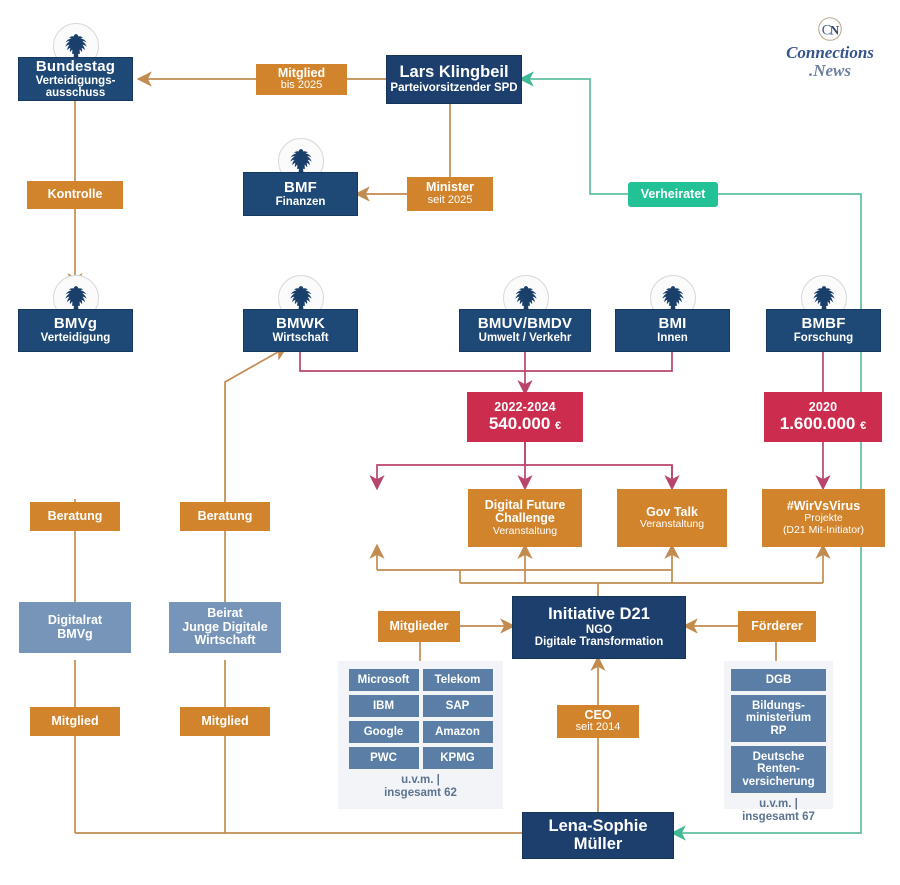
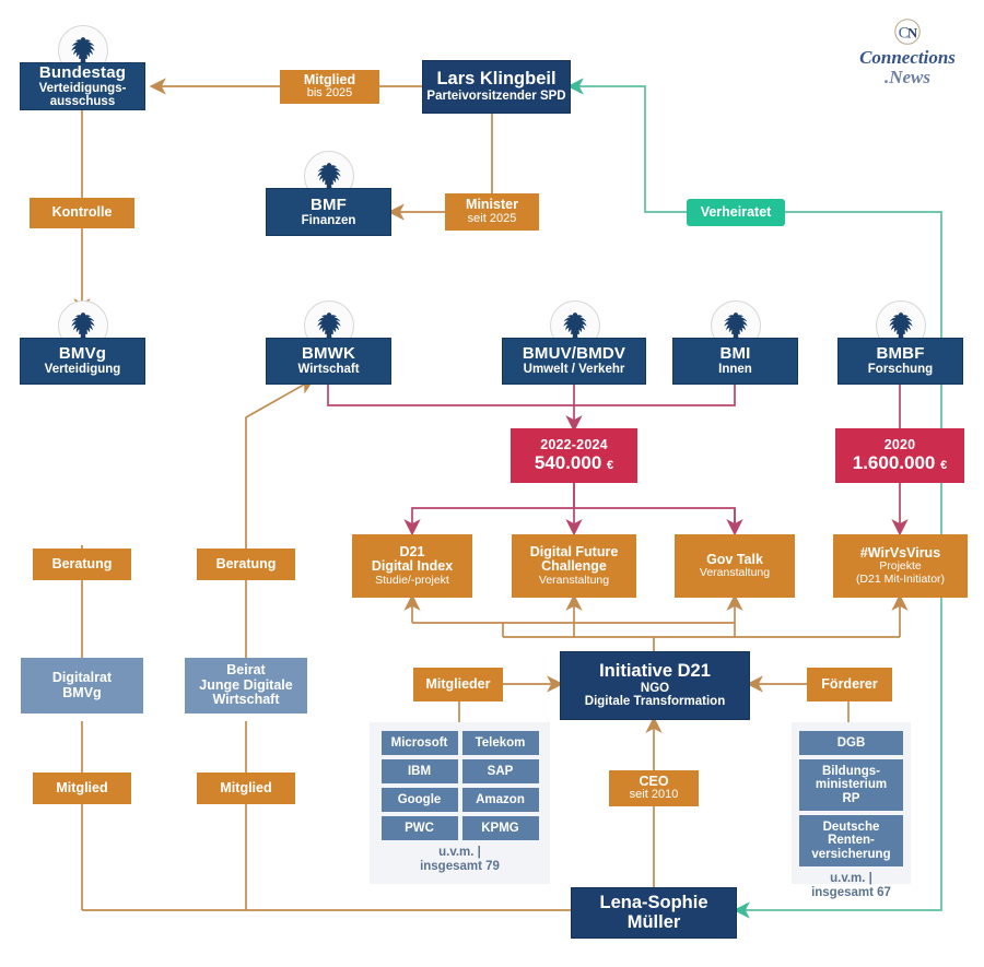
  C
  N
  Connections
  .News
  Bundestag
  Verteidigungs-
  ausschuss
  Lars Klingbeil
  Parteivorsitzender SPD
  Mitglied
  bis 2025
  Kontrolle
  BMF
  Finanzen
  Minister
  seit 2025
  Verheiratet
  BMVg
  Verteidigung
  BMWK
  Wirtschaft
  BMUV/BMDV
  Umwelt / Verkehr
  BMI
  Innen
  BMBF
  Forschung
  2022-2024
  540.000 €
  2020
  1.600.000 €
+ D21
+ Digital Index
+ Studie/-projekt
  Digital Future
  Challenge
  Veranstaltung
  Gov Talk
  Veranstaltung
  #WirVsVirus
  Projekte
  (D21 Mit-Initiator)
  Beratung
  Beratung
  Digitalrat
  BMVg
  Beirat
  Junge Digitale
  Wirtschaft
  Mitglied
  Mitglied
  Initiative D21
  NGO
  Digitale Transformation
  Mitglieder
  Förderer
  CEO
- seit 2014
+ seit 2010
  Lena-Sophie
  Müller
  Microsoft
  Telekom
  IBM
  SAP
  Google
  Amazon
  PWC
  KPMG
  u.v.m. |
- insgesamt 62
+ insgesamt 79
  DGB
  Bildungs-
  ministerium
  RP
  Deutsche
  Renten-
  versicherung
  u.v.m. |
  insgesamt 67
